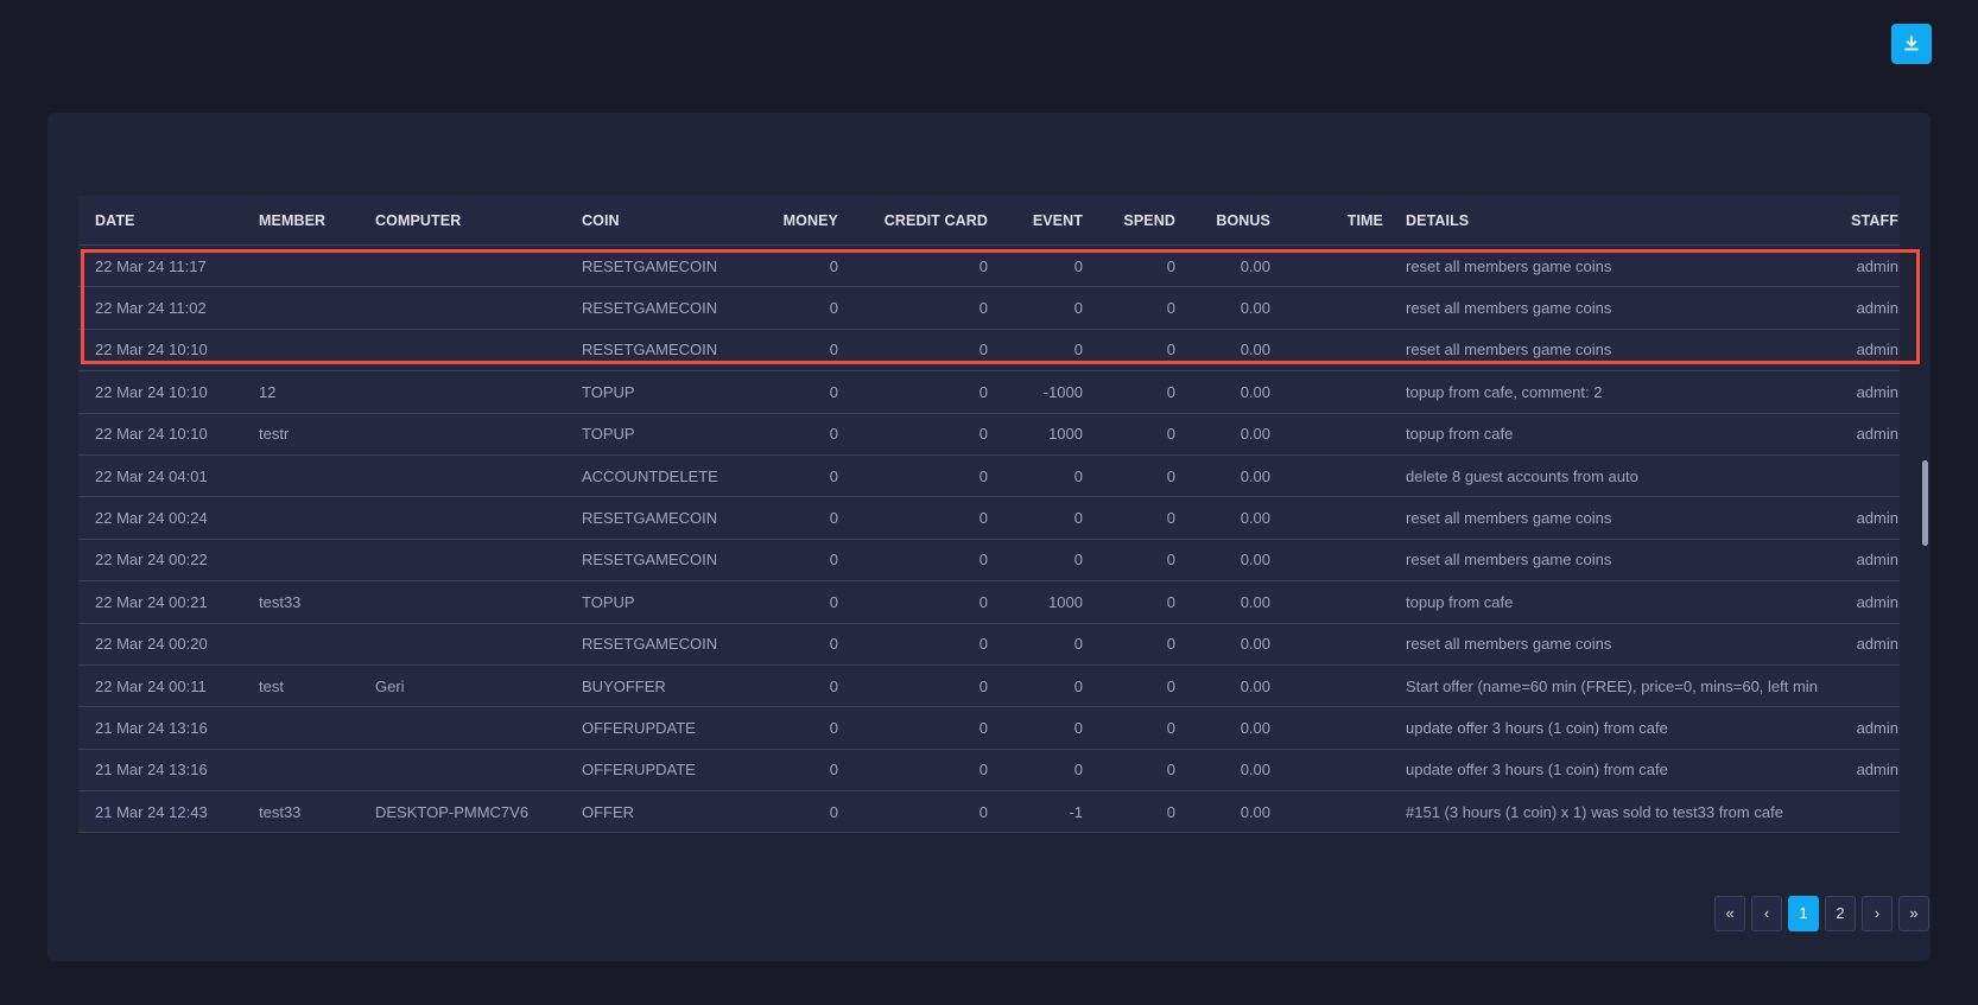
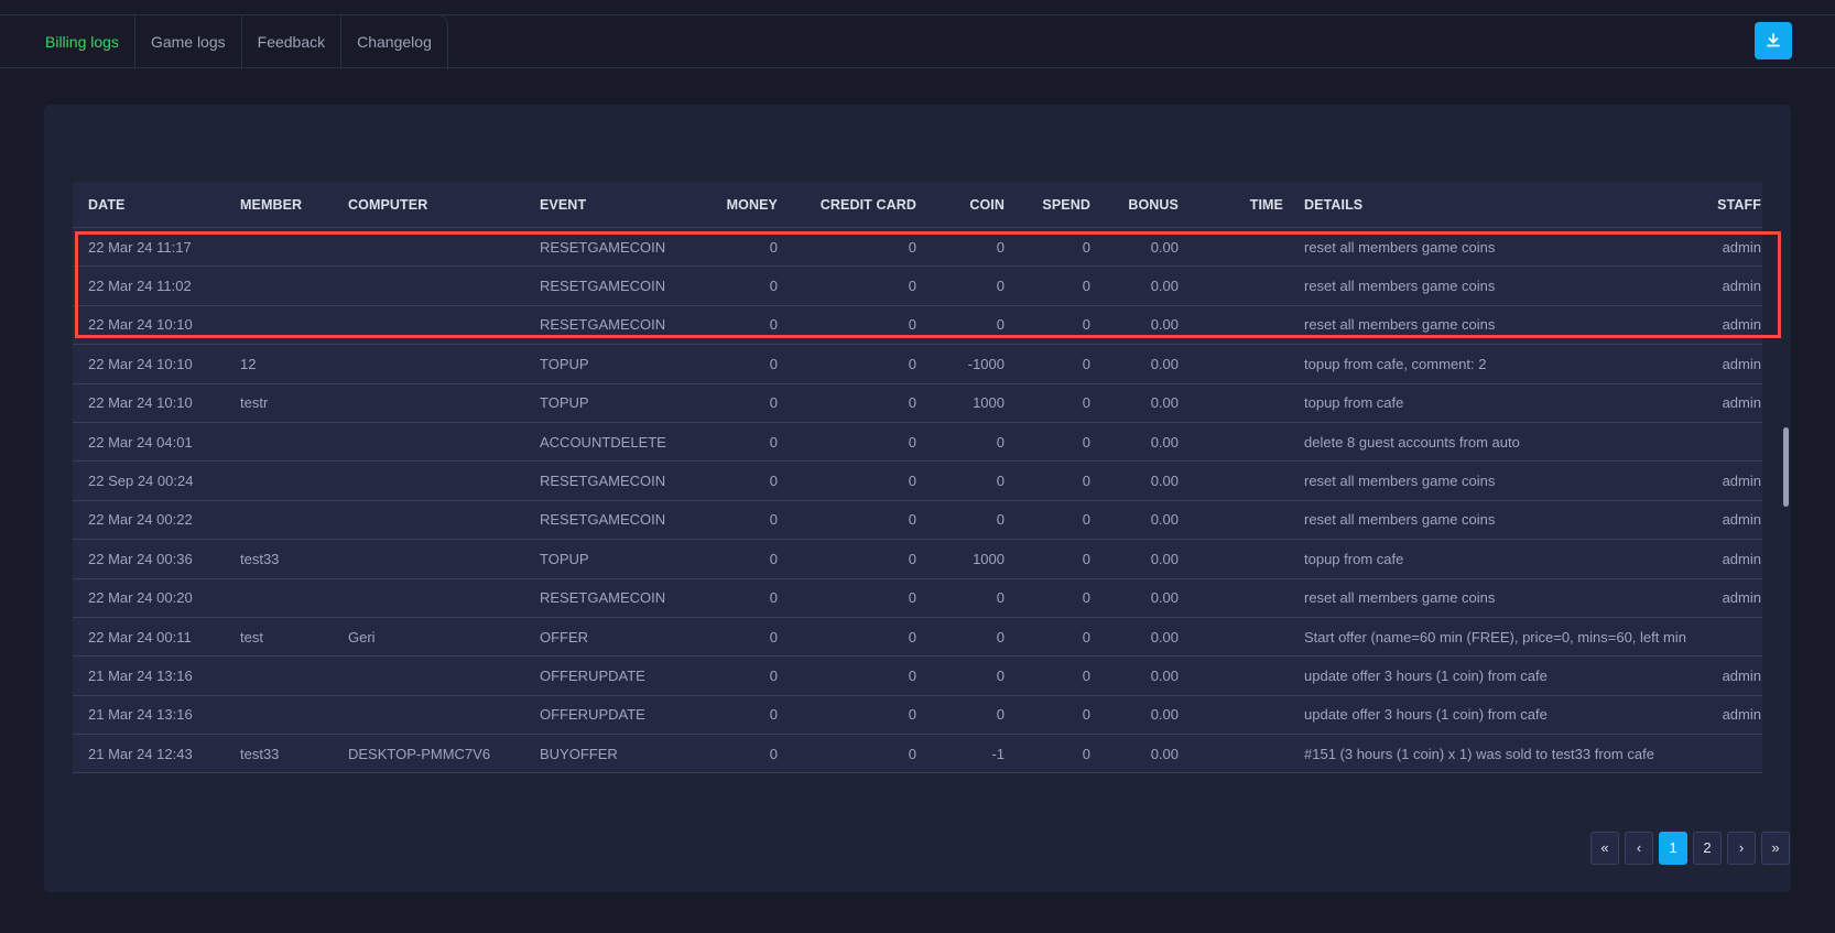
+ Billing logs
+ Game logs
+ Feedback
+ Changelog
  DATE
  MEMBER
  COMPUTER
- COIN
+ EVENT
  MONEY
  CREDIT CARD
- EVENT
+ COIN
  SPEND
  BONUS
  TIME
  DETAILS
  STAFF
  22 Mar 24 11:17
  RESETGAMECOIN
  0
  0
  0
  0
  0.00
  reset all members game coins
  admin
  22 Mar 24 11:02
  RESETGAMECOIN
  0
  0
  0
  0
  0.00
  reset all members game coins
  admin
  22 Mar 24 10:10
  RESETGAMECOIN
  0
  0
  0
  0
  0.00
  reset all members game coins
  admin
  22 Mar 24 10:10
  12
  TOPUP
  0
  0
  -1000
  0
  0.00
  topup from cafe, comment: 2
  admin
  22 Mar 24 10:10
  testr
  TOPUP
  0
  0
  1000
  0
  0.00
  topup from cafe
  admin
  22 Mar 24 04:01
  ACCOUNTDELETE
  0
  0
  0
  0
  0.00
  delete 8 guest accounts from auto
- 22 Mar 24 00:24
+ 22 Sep 24 00:24
  RESETGAMECOIN
  0
  0
  0
  0
  0.00
  reset all members game coins
  admin
  22 Mar 24 00:22
  RESETGAMECOIN
  0
  0
  0
  0
  0.00
  reset all members game coins
  admin
- 22 Mar 24 00:21
+ 22 Mar 24 00:36
  test33
  TOPUP
  0
  0
  1000
  0
  0.00
  topup from cafe
  admin
  22 Mar 24 00:20
  RESETGAMECOIN
  0
  0
  0
  0
  0.00
  reset all members game coins
  admin
  22 Mar 24 00:11
  test
  Geri
- BUYOFFER
+ OFFER
  0
  0
  0
  0
  0.00
  Start offer (name=60 min (FREE), price=0, mins=60, left min
  21 Mar 24 13:16
  OFFERUPDATE
  0
  0
  0
  0
  0.00
  update offer 3 hours (1 coin) from cafe
  admin
  21 Mar 24 13:16
  OFFERUPDATE
  0
  0
  0
  0
  0.00
  update offer 3 hours (1 coin) from cafe
  admin
  21 Mar 24 12:43
  test33
  DESKTOP-PMMC7V6
- OFFER
+ BUYOFFER
  0
  0
  -1
  0
  0.00
  #151 (3 hours (1 coin) x 1) was sold to test33 from cafe
  «
  ‹
  1
  2
  ›
  »
